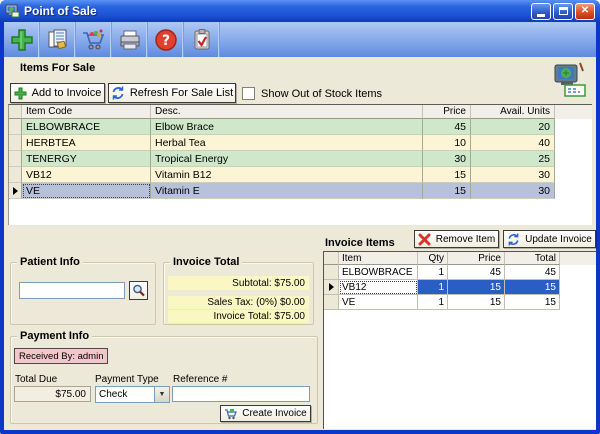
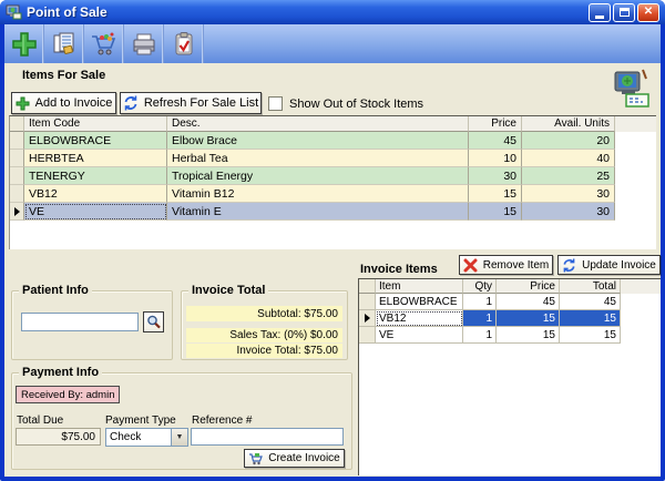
  Point of Sale
  ✕
- ?
  Items For Sale
  Add to Invoice
  Refresh For Sale List
  Show Out of Stock Items
  Item Code
  Desc.
  Price
  Avail. Units
  ELBOWBRACE
  Elbow Brace
  45
  20
  HERBTEA
  Herbal Tea
  10
  40
  TENERGY
  Tropical Energy
  30
  25
  VB12
  Vitamin B12
  15
  30
  VE
  Vitamin E
  15
  30
  Patient Info
  Invoice Total
  Subtotal: $75.00
  Sales Tax: (0%) $0.00
  Invoice Total: $75.00
  Payment Info
  Received By: admin
  Total Due
  $75.00
  Payment Type
  Check
  Reference #
  Create Invoice
  Invoice Items
  Remove Item
  Update Invoice
  Item
  Qty
  Price
  Total
  ELBOWBRACE
  1
  45
  45
  VB12
  1
  15
  15
  VE
  1
  15
  15
